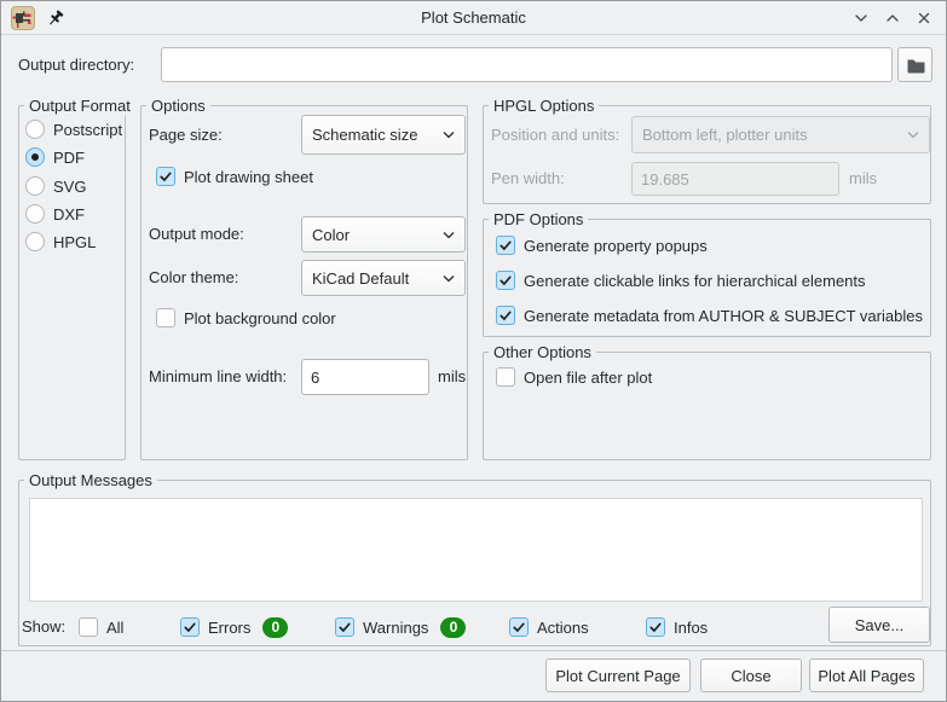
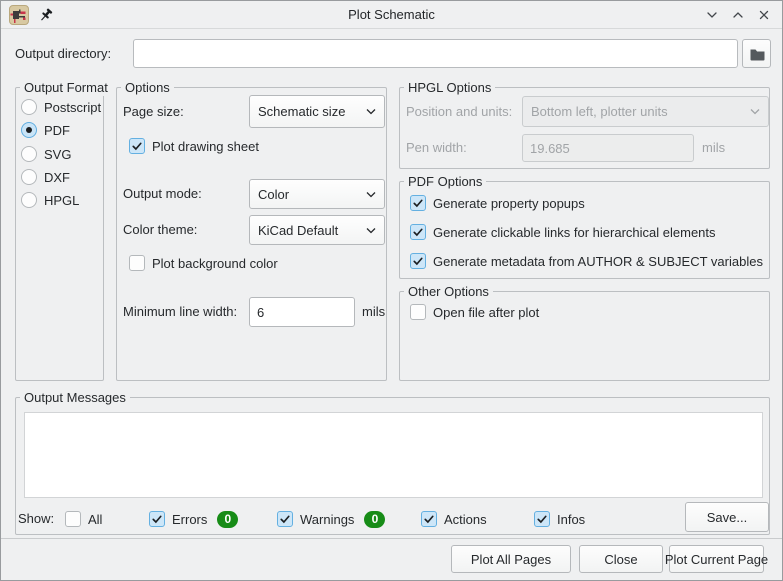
  Plot Schematic
  Output directory:
  Output Format
  Postscript
  PDF
  SVG
  DXF
  HPGL
  Options
  Page size:
  Schematic size
  Plot drawing sheet
  Output mode:
  Color
  Color theme:
  KiCad Default
  Plot background color
  Minimum line width:
  6
  mils
  HPGL Options
  Position and units:
  Bottom left, plotter units
  Pen width:
  19.685
  mils
  PDF Options
  Generate property popups
  Generate clickable links for hierarchical elements
  Generate metadata from AUTHOR & SUBJECT variables
  Other Options
  Open file after plot
  Output Messages
  Show:
  All
  Errors
  0
  Warnings
  0
  Actions
  Infos
  Save...
- Plot Current Page
+ Plot All Pages
  Close
- Plot All Pages
+ Plot Current Page
